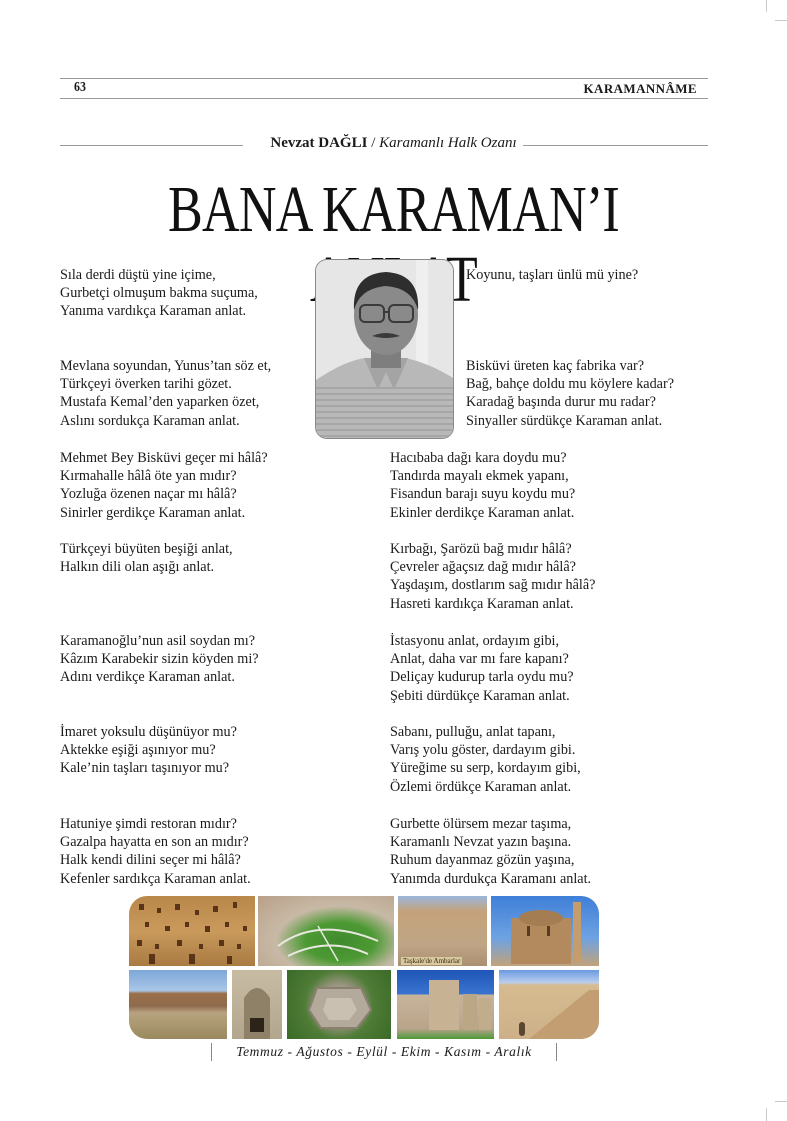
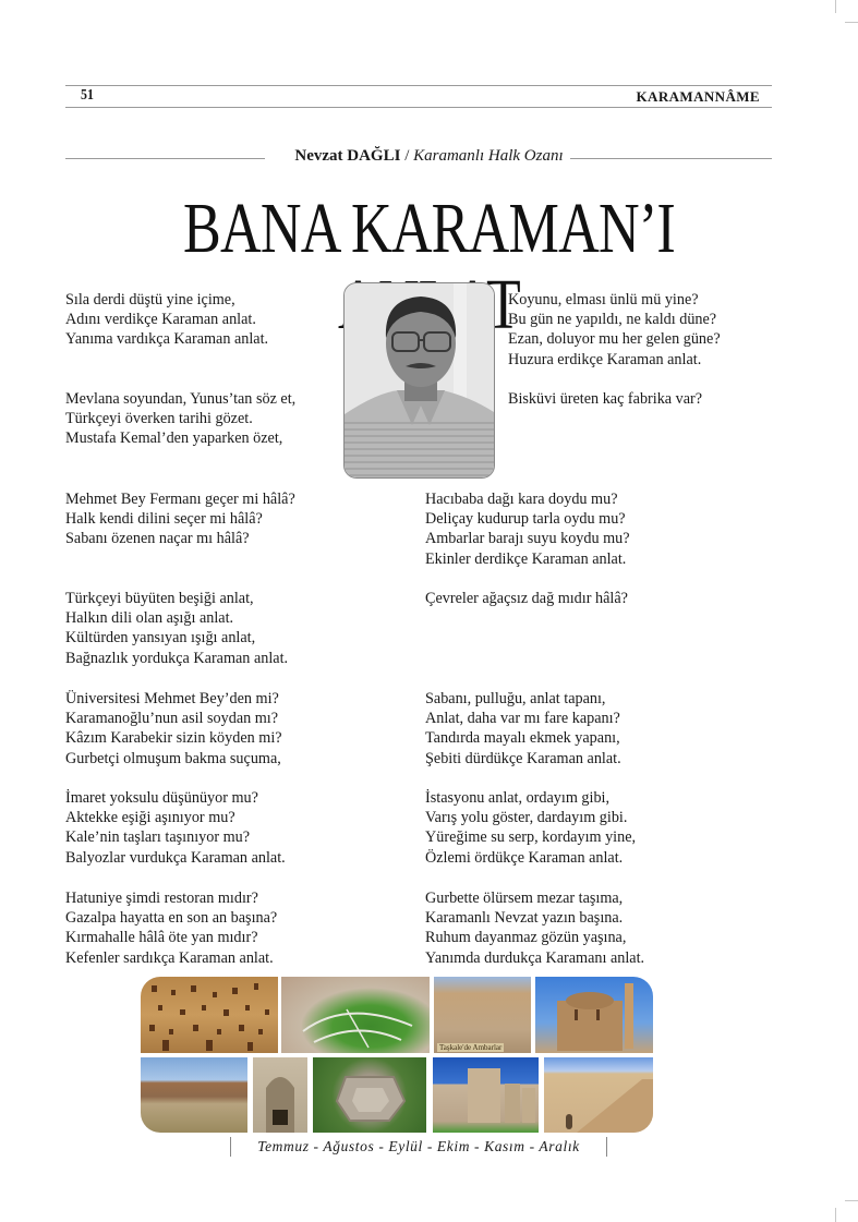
- 63
+ 51
  KARAMANNÂME
  Nevzat DAĞLI / Karamanlı Halk Ozanı
  BANA KARAMAN’I T
  Sıla derdi düştü yine içime,
- Gurbetçi olmuşum bakma suçuma,
+ Adını verdikçe Karaman anlat.
  Yanıma vardıkça Karaman anlat.
  Mevlana soyundan, Yunus’tan söz et,
  Türkçeyi överken tarihi gözet.
  Mustafa Kemal’den yaparken özet,
- Aslını sordukça Karaman anlat.
- Mehmet Bey Bisküvi geçer mi hâlâ?
+ Mehmet Bey Fermanı geçer mi hâlâ?
- Kırmahalle hâlâ öte yan mıdır?
+ Halk kendi dilini seçer mi hâlâ?
- Yozluğa özenen naçar mı hâlâ?
+ Sabanı özenen naçar mı hâlâ?
- Sinirler gerdikçe Karaman anlat.
  Türkçeyi büyüten beşiği anlat,
  Halkın dili olan aşığı anlat.
+ Kültürden yansıyan ışığı anlat,
+ Bağnazlık yordukça Karaman anlat.
+ Üniversitesi Mehmet Bey’den mi?
  Karamanoğlu’nun asil soydan mı?
  Kâzım Karabekir sizin köyden mi?
- Adını verdikçe Karaman anlat.
+ Gurbetçi olmuşum bakma suçuma,
  İmaret yoksulu düşünüyor mu?
  Aktekke eşiği aşınıyor mu?
  Kale’nin taşları taşınıyor mu?
+ Balyozlar vurdukça Karaman anlat.
  Hatuniye şimdi restoran mıdır?
- Gazalpa hayatta en son an mıdır?
+ Gazalpa hayatta en son an başına?
- Halk kendi dilini seçer mi hâlâ?
+ Kırmahalle hâlâ öte yan mıdır?
  Kefenler sardıkça Karaman anlat.
- Koyunu, taşları ünlü mü yine?
+ Koyunu, elması ünlü mü yine?
+ Bu gün ne yapıldı, ne kaldı düne?
+ Ezan, doluyor mu her gelen güne?
+ Huzura erdikçe Karaman anlat.
  Bisküvi üreten kaç fabrika var?
- Bağ, bahçe doldu mu köylere kadar?
- Karadağ başında durur mu radar?
- Sinyaller sürdükçe Karaman anlat.
  Hacıbaba dağı kara doydu mu?
- Tandırda mayalı ekmek yapanı,
+ Deliçay kudurup tarla oydu mu?
- Fisandun barajı suyu koydu mu?
+ Ambarlar barajı suyu koydu mu?
  Ekinler derdikçe Karaman anlat.
- Kırbağı, Şarözü bağ mıdır hâlâ?
  Çevreler ağaçsız dağ mıdır hâlâ?
- Yaşdaşım, dostlarım sağ mıdır hâlâ?
- Hasreti kardıkça Karaman anlat.
- İstasyonu anlat, ordayım gibi,
+ Sabanı, pulluğu, anlat tapanı,
  Anlat, daha var mı fare kapanı?
- Deliçay kudurup tarla oydu mu?
+ Tandırda mayalı ekmek yapanı,
  Şebiti dürdükçe Karaman anlat.
- Sabanı, pulluğu, anlat tapanı,
+ İstasyonu anlat, ordayım gibi,
  Varış yolu göster, dardayım gibi.
- Yüreğime su serp, kordayım gibi,
+ Yüreğime su serp, kordayım yine,
  Özlemi ördükçe Karaman anlat.
  Gurbette ölürsem mezar taşıma,
  Karamanlı Nevzat yazın başına.
  Ruhum dayanmaz gözün yaşına,
  Yanımda durdukça Karamanı anlat.
  Taşkale'de Ambarlar
  Temmuz - Ağustos - Eylül - Ekim - Kasım - Aralık
